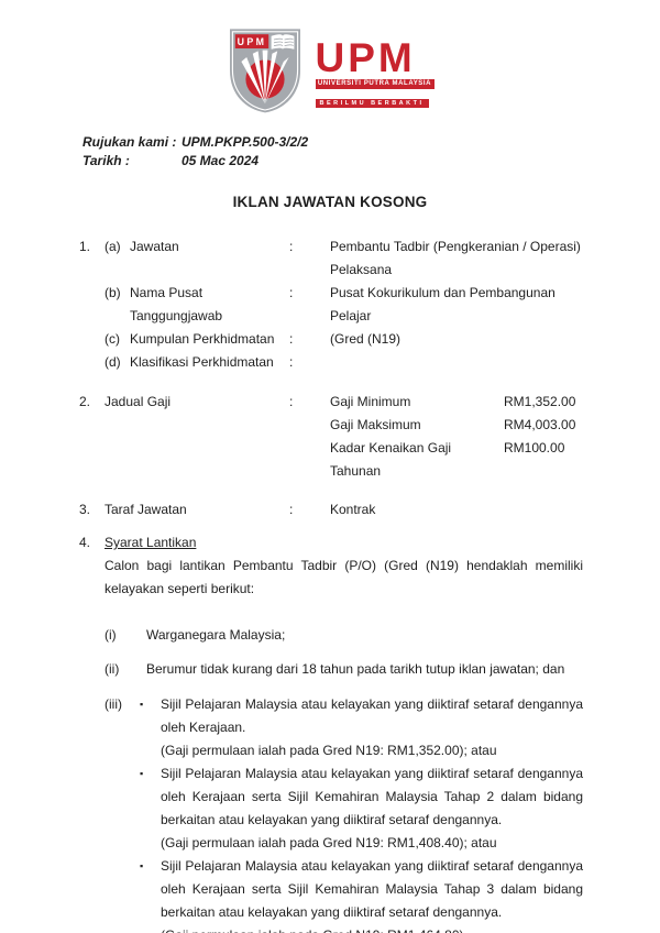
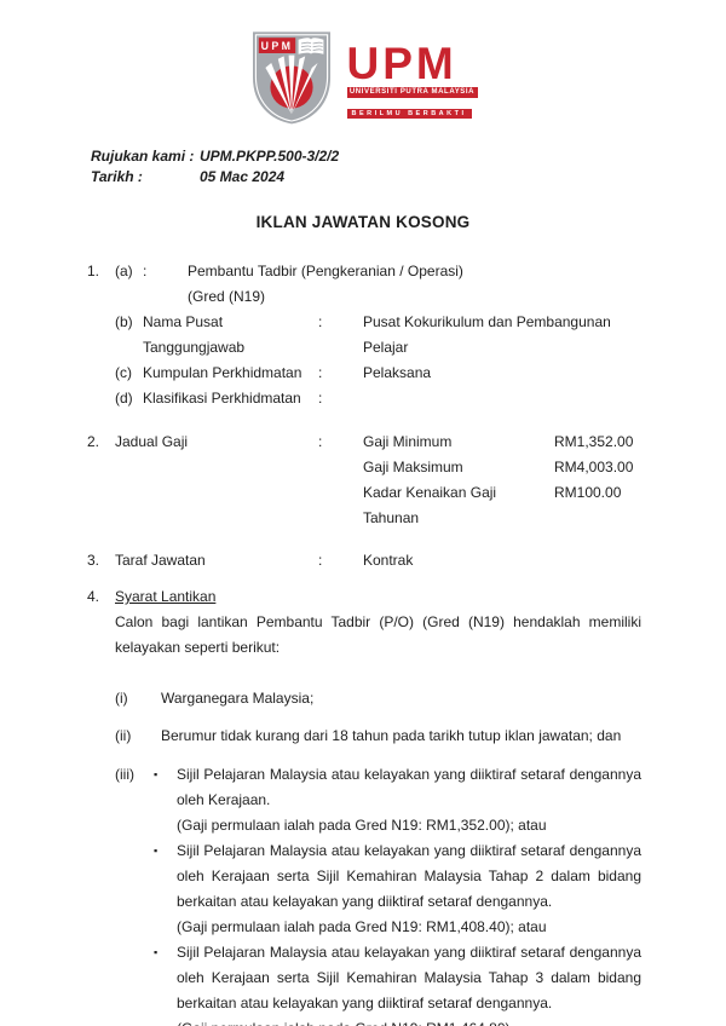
  UPM
  UPM
  Rujukan kami :
  UPM.PKPP.500-3/2/2
  Tarikh :
  05 Mac 2024
  IKLAN JAWATAN KOSONG
  1.
  (a)
- Jawatan
  :
  Pembantu Tadbir (Pengkeranian / Operasi)
- Pelaksana
+ (Gred (N19)
  (b)
  Nama Pusat Tanggungjawab
  :
  Pusat Kokurikulum dan Pembangunan Pelajar
  (c)
  Kumpulan Perkhidmatan
  :
- (Gred (N19)
+ Pelaksana
  (d)
  Klasifikasi Perkhidmatan
  :
  2.
  Jadual Gaji
  :
  Gaji Minimum
  RM1,352.00
  Gaji Maksimum
  RM4,003.00
  Kadar Kenaikan Gaji Tahunan
  RM100.00
  3.
  Taraf Jawatan
  :
  Kontrak
  4.
  Syarat Lantikan
  Calon bagi lantikan Pembantu Tadbir (P/O) (Gred (N19) hendaklah memiliki kelayakan seperti berikut:
  (i)
  Warganegara Malaysia;
  (ii)
  Berumur tidak kurang dari 18 tahun pada tarikh tutup iklan jawatan; dan
  (iii)
  ▪
  Sijil Pelajaran Malaysia atau kelayakan yang diiktiraf setaraf dengannya oleh Kerajaan.
  (Gaji permulaan ialah pada Gred N19: RM1,352.00); atau
  ▪
  Sijil Pelajaran Malaysia atau kelayakan yang diiktiraf setaraf dengannya oleh Kerajaan serta Sijil Kemahiran Malaysia Tahap 2 dalam bidang berkaitan atau kelayakan yang diiktiraf setaraf dengannya.
  (Gaji permulaan ialah pada Gred N19: RM1,408.40); atau
  ▪
  Sijil Pelajaran Malaysia atau kelayakan yang diiktiraf setaraf dengannya oleh Kerajaan serta Sijil Kemahiran Malaysia Tahap 3 dalam bidang berkaitan atau kelayakan yang diiktiraf setaraf dengannya.
